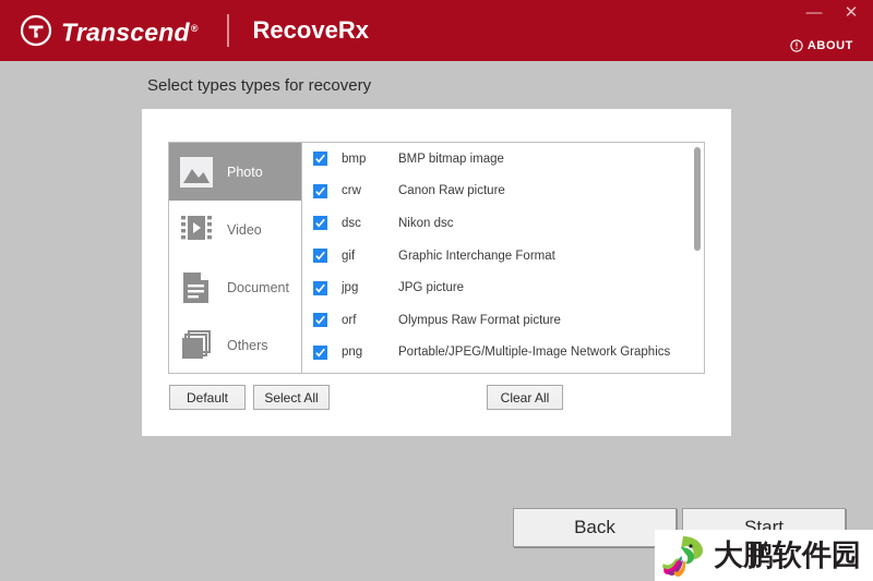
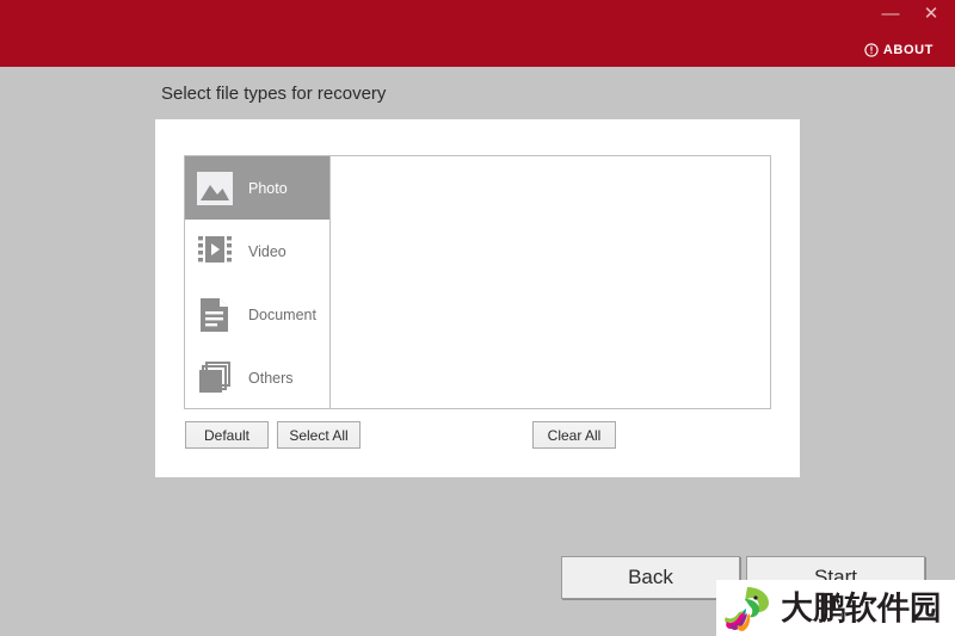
- Transcend®
- RecoveRx
  —
  ✕
  ABOUT
- Select types types for recovery
+ Select file types for recovery
  Photo
  Video
  Document
  Others
- bmp
- BMP bitmap image
- crw
- Canon Raw picture
- dsc
- Nikon dsc
- gif
- Graphic Interchange Format
- jpg
- JPG picture
- orf
- Olympus Raw Format picture
- png
- Portable/JPEG/Multiple-Image Network Graphics
  Default
  Select All
  Clear All
  Back
  Start
  大鹏软件园
